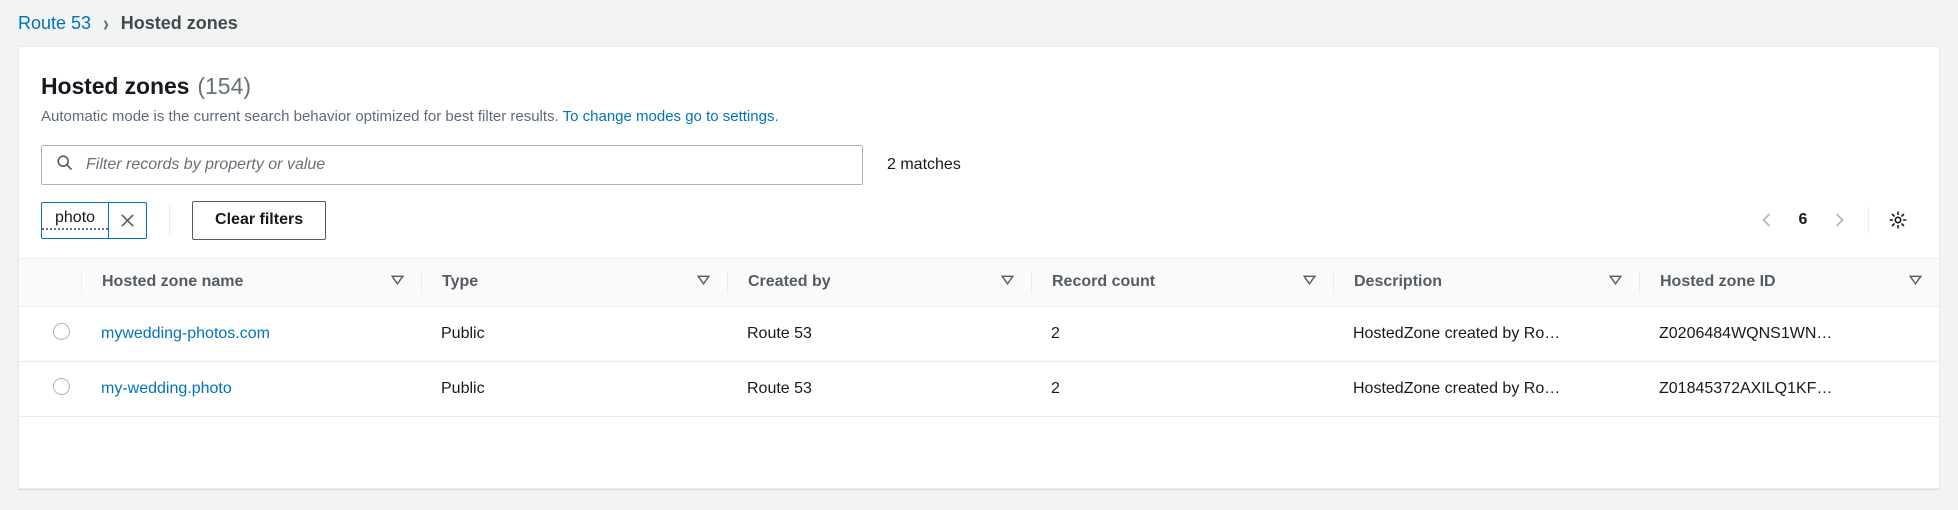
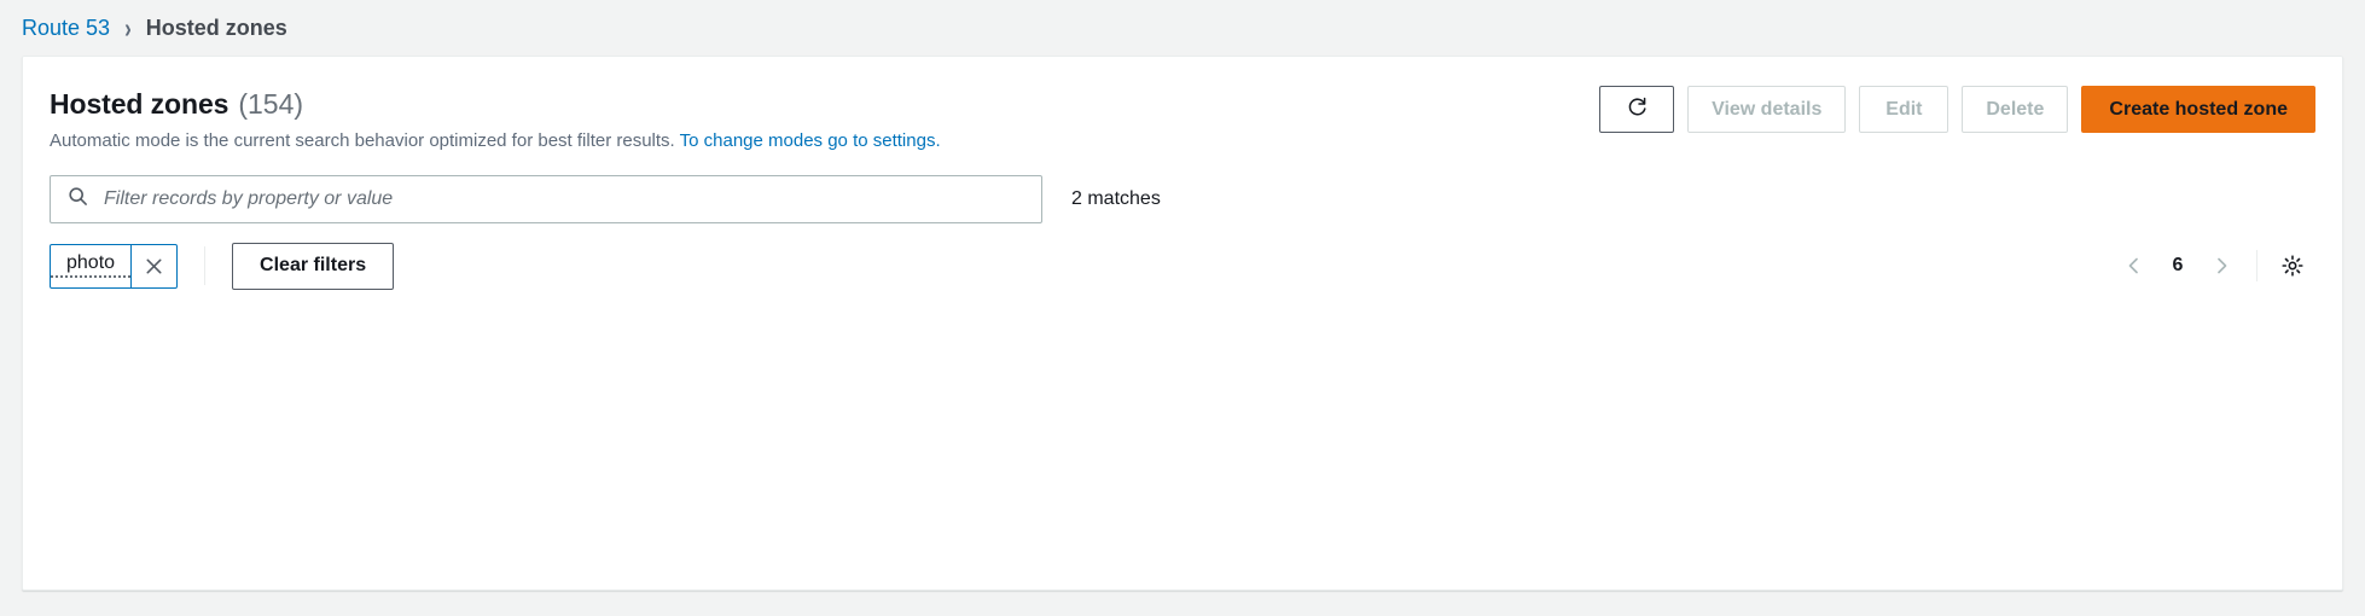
  Route 53
  ›
  Hosted zones
  Hosted zones
  (154)
  Automatic mode is the current search behavior optimized for best filter results. To change modes go to settings.
+ View details
+ Edit
+ Delete
+ Create hosted zone
  Filter records by property or value
  2 matches
  photo
  Clear filters
  6
- 	Hosted zone name	Type	Created by	Record count	Description	Hosted zone ID
- 	mywedding-photos.com	Public	Route 53	2	HostedZone created by Ro…	Z0206484WQNS1WN…
- 	my-wedding.photo	Public	Route 53	2	HostedZone created by Ro…	Z01845372AXILQ1KF…
